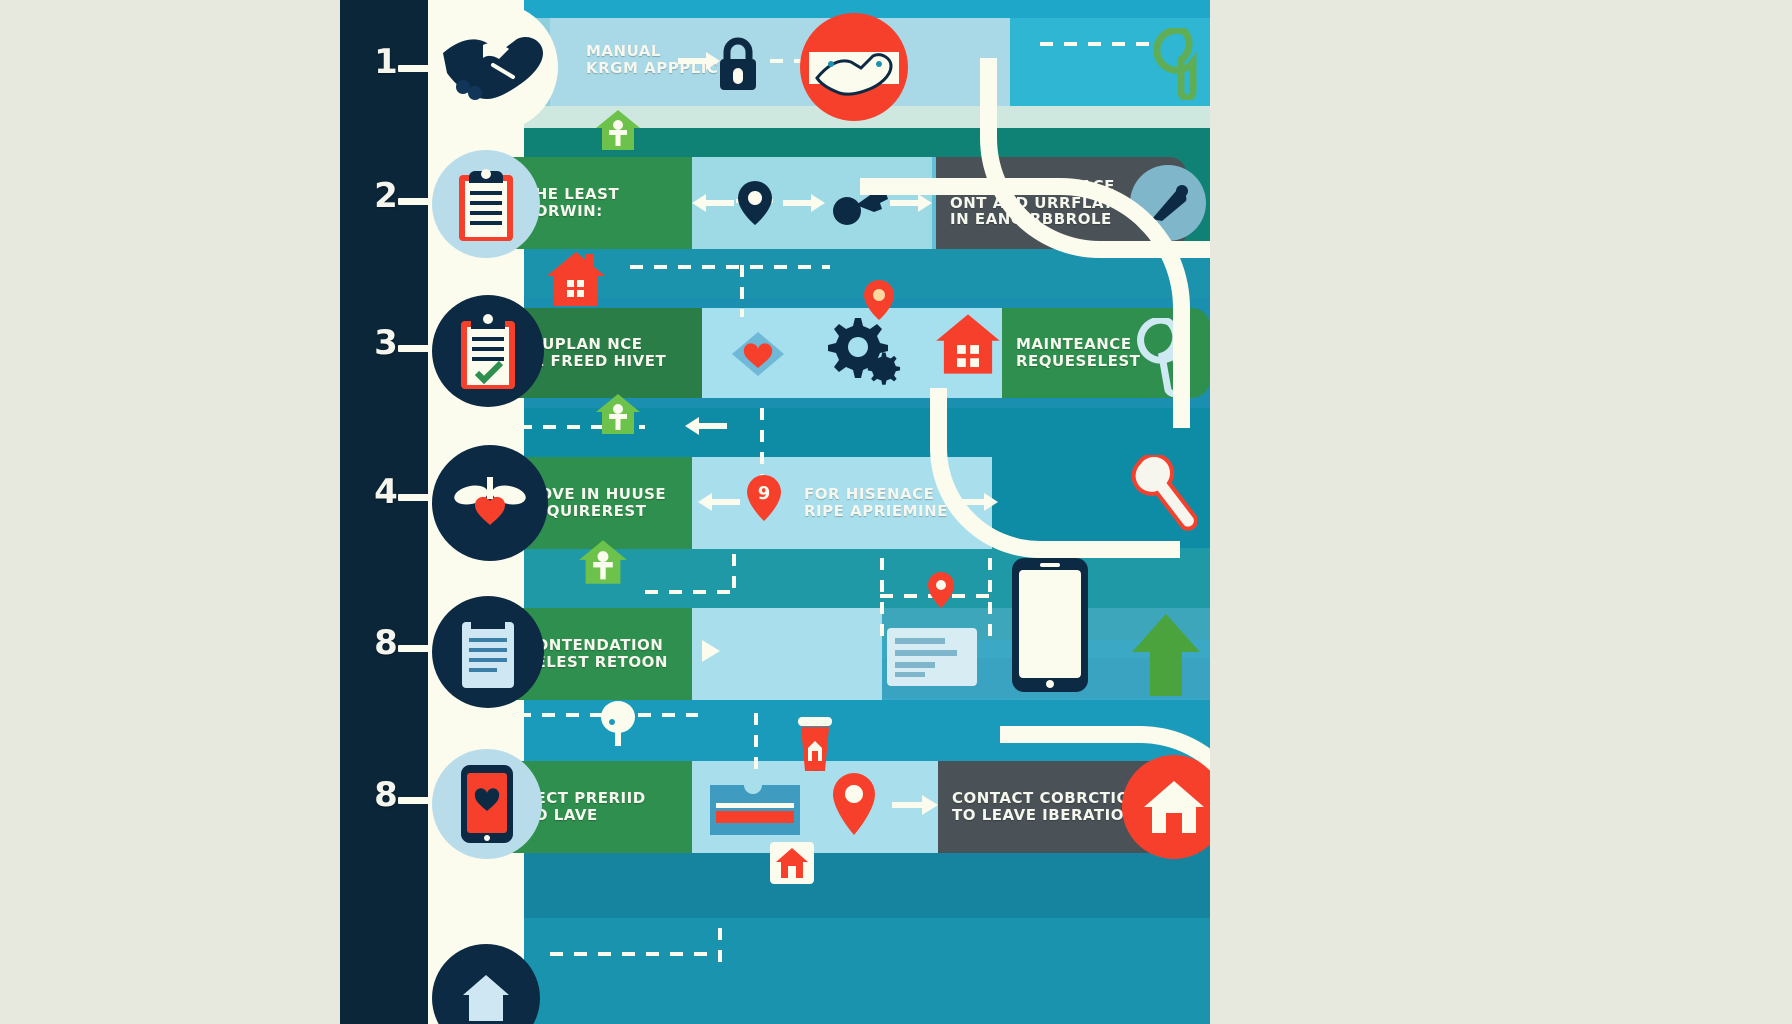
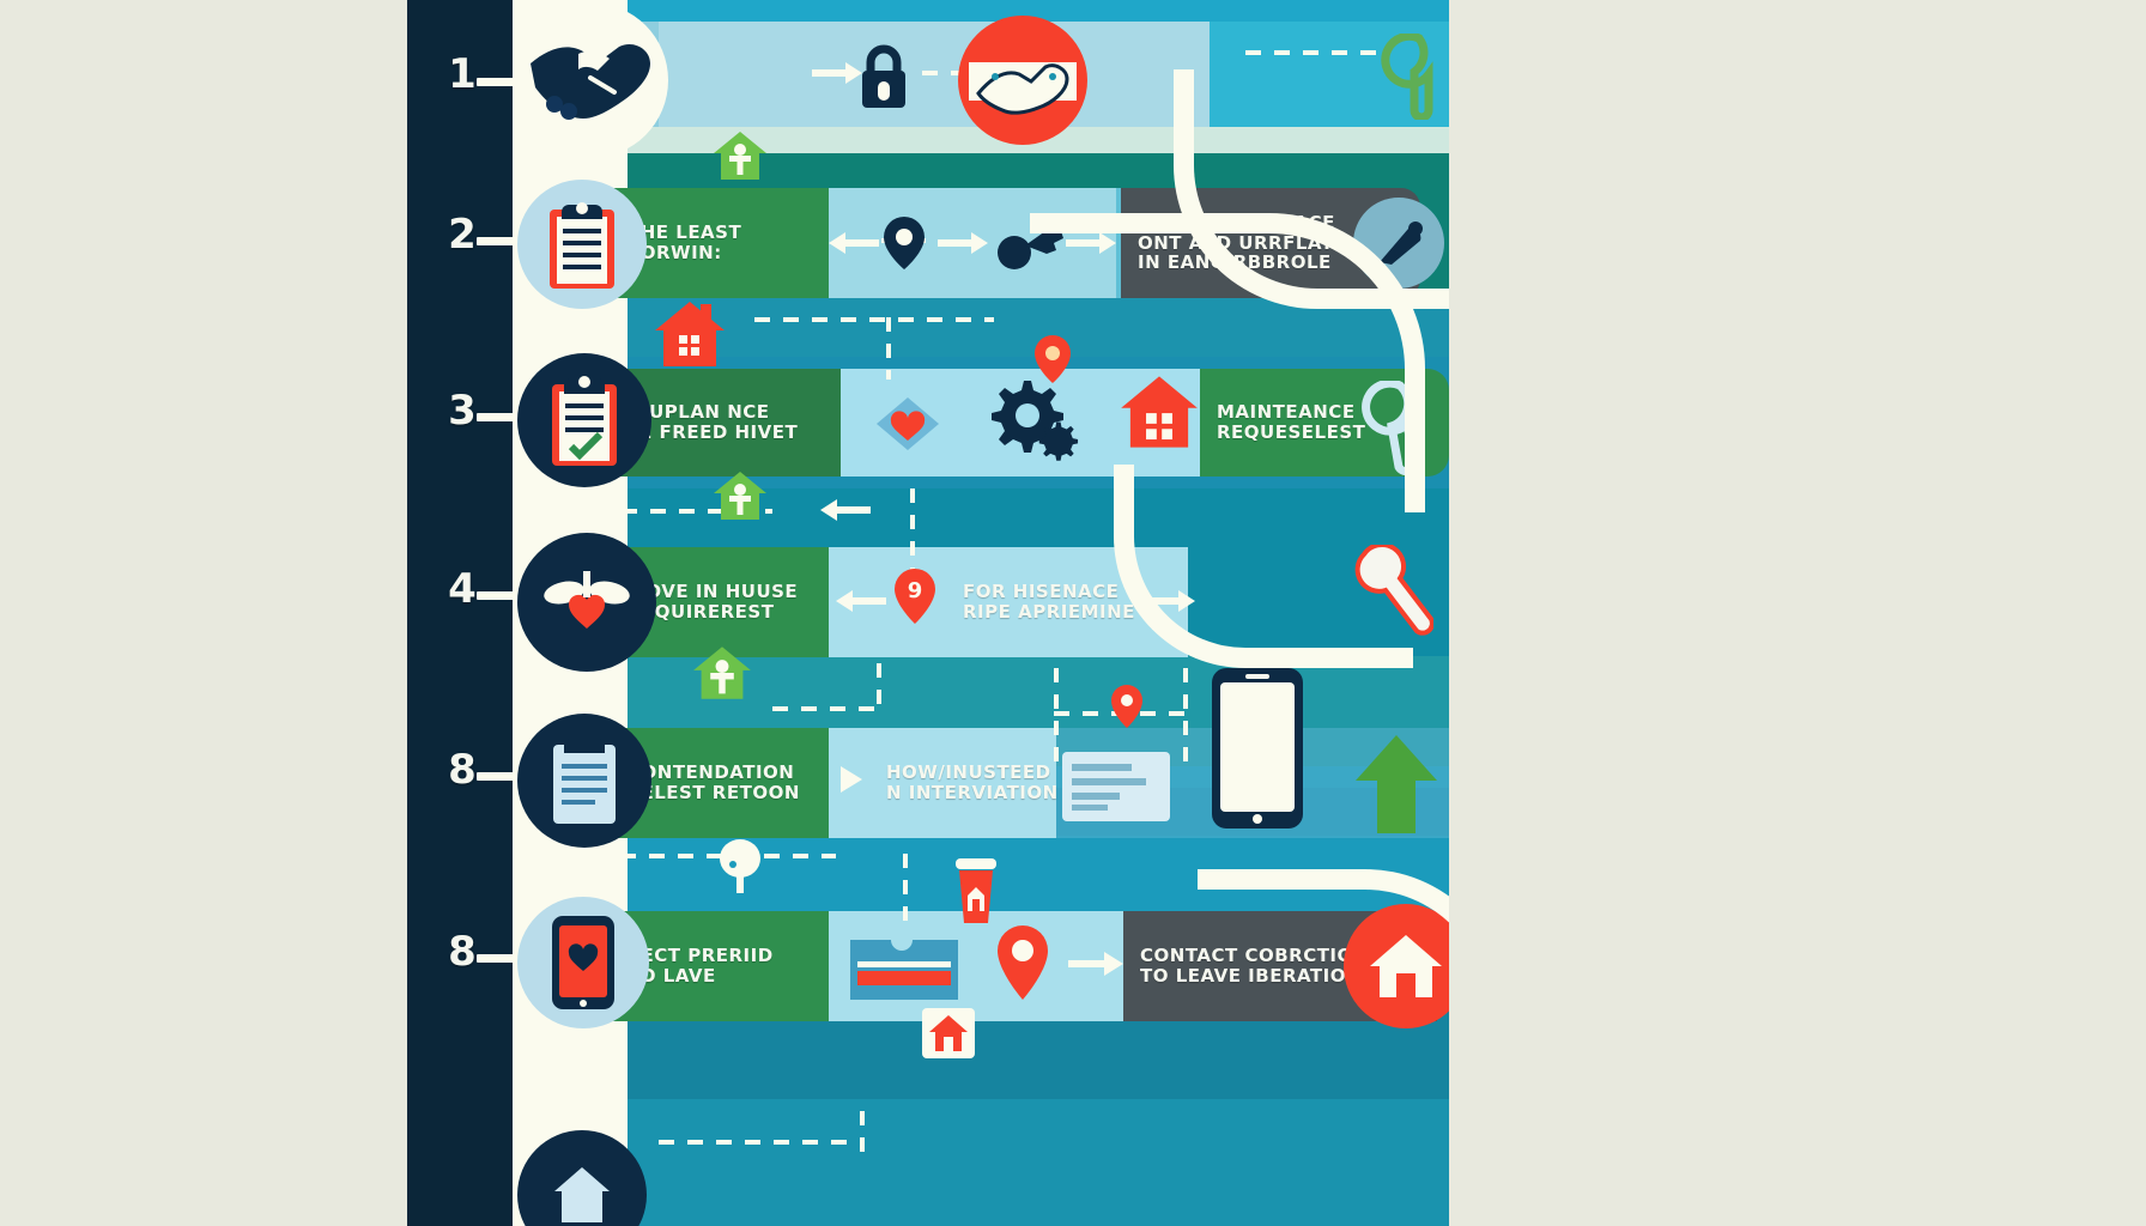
  1
  2
  3
  4
  8
  8
- MANUAL
- KRGM APPPLIC
  HE LEAST ORWIN:
  MOVE IN MENTACE
  ONT AED URRFLAT
  IN EANO RBBROLE
  UPLAN NCE
  FREED HIVET
  MAINTEANCE
  REQUESELEST
  VE IN HUUSE
  QUIREREST
  9
  FOR HISENACE
  RIPE APRIEMINE
  NTENDATION
  LEST RETOON
+ HOW/INUSTEED
+ N INTERVIATION
  CT PRERIID
  O LAVE
  CONTACT COBRCTI
  TO LEAVE IBERATIO
